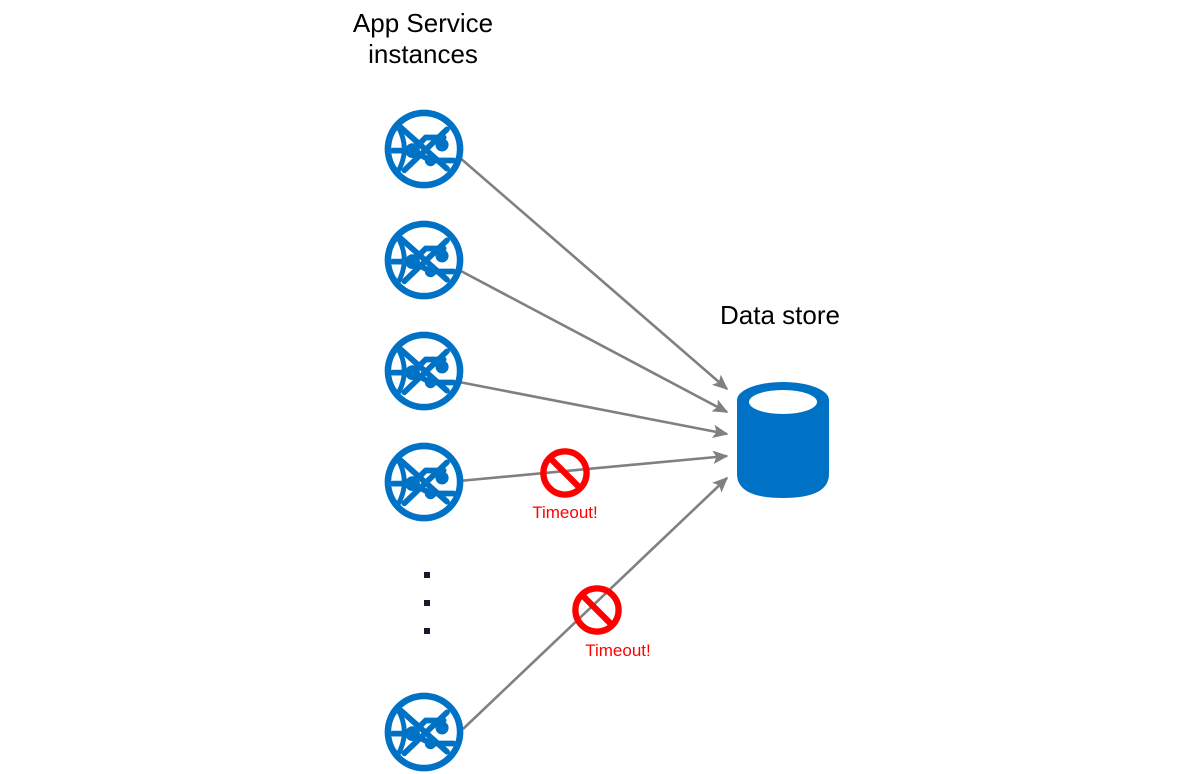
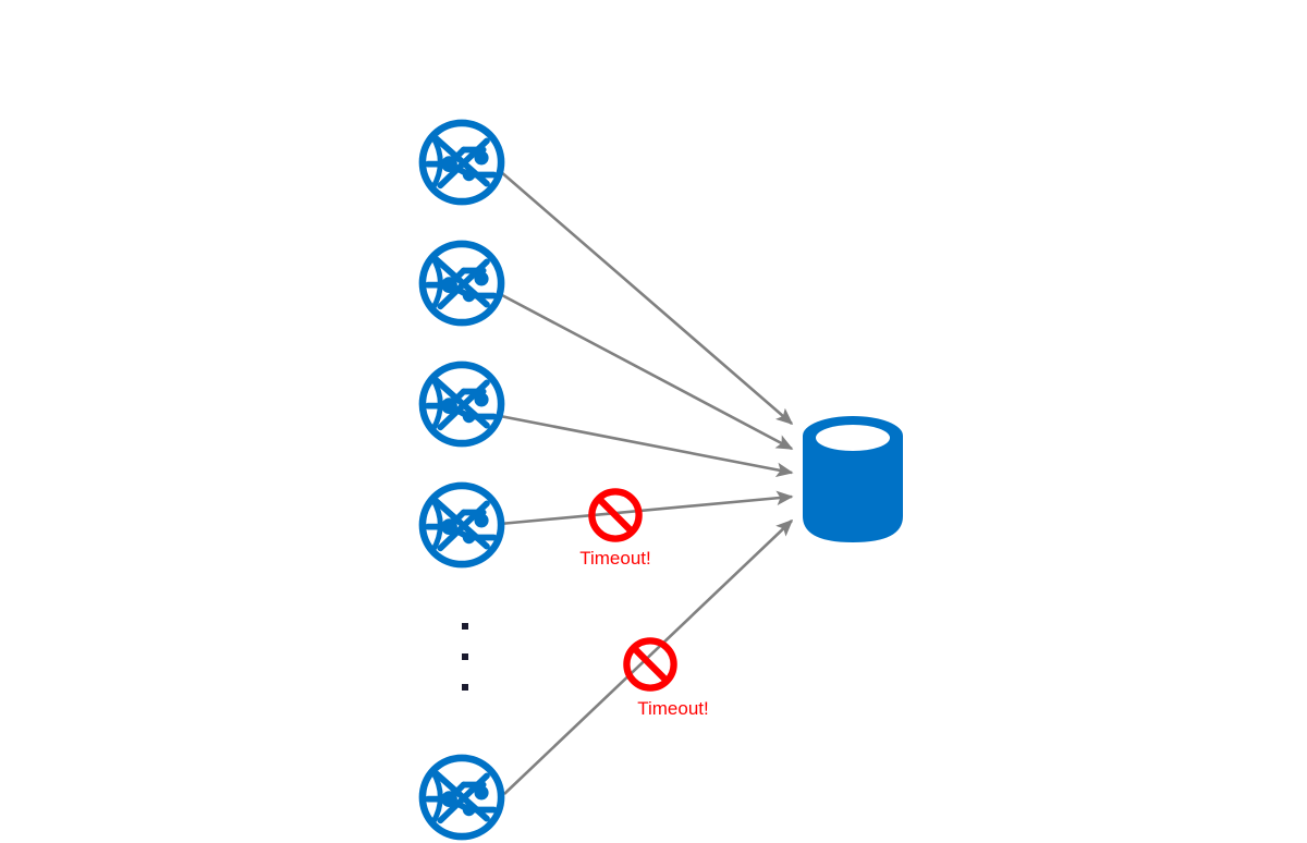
- App Service
- instances
- Data store
  Timeout!
  Timeout!
